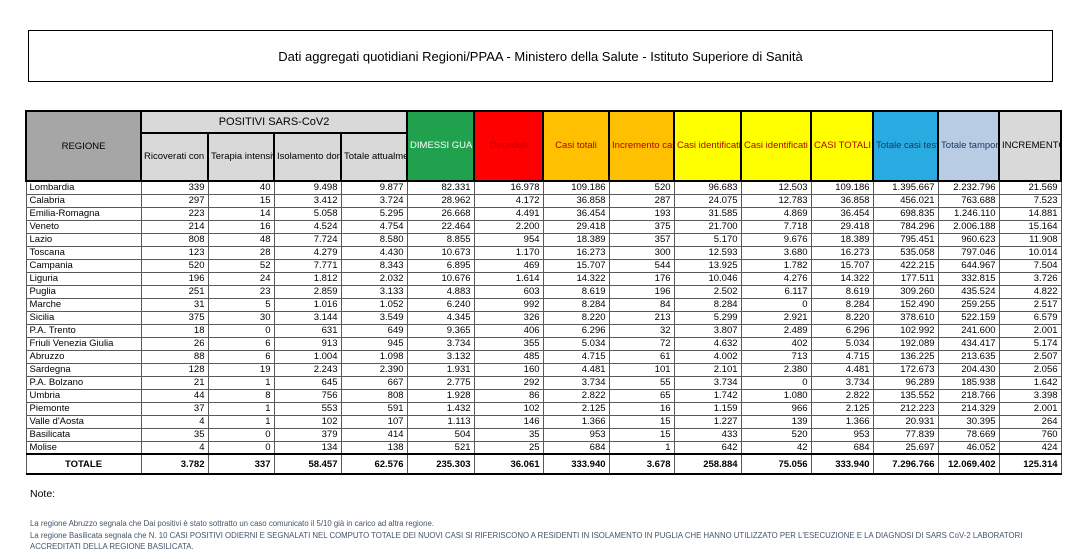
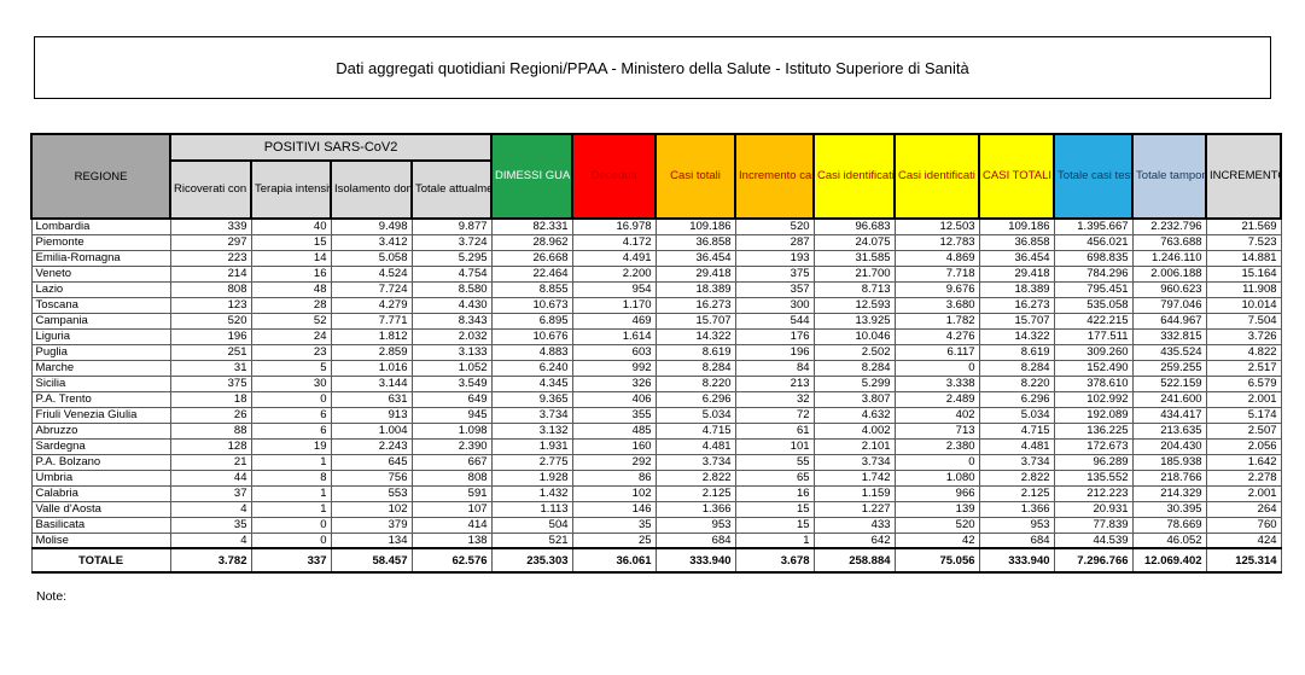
  Dati aggregati quotidiani Regioni/PPAA - Ministero della Salute - Istituto Superiore di Sanità
  Lombardia	339	40	9.498	9.877	82.331	16.978	109.186	520	96.683	12.503	109.186	1.395.667	2.232.796	21.569
- Calabria	297	15	3.412	3.724	28.962	4.172	36.858	287	24.075	12.783	36.858	456.021	763.688	7.523
+ Piemonte	297	15	3.412	3.724	28.962	4.172	36.858	287	24.075	12.783	36.858	456.021	763.688	7.523
  Emilia-Romagna	223	14	5.058	5.295	26.668	4.491	36.454	193	31.585	4.869	36.454	698.835	1.246.110	14.881
  Veneto	214	16	4.524	4.754	22.464	2.200	29.418	375	21.700	7.718	29.418	784.296	2.006.188	15.164
- Lazio	808	48	7.724	8.580	8.855	954	18.389	357	5.170	9.676	18.389	795.451	960.623	11.908
+ Lazio	808	48	7.724	8.580	8.855	954	18.389	357	8.713	9.676	18.389	795.451	960.623	11.908
  Toscana	123	28	4.279	4.430	10.673	1.170	16.273	300	12.593	3.680	16.273	535.058	797.046	10.014
  Campania	520	52	7.771	8.343	6.895	469	15.707	544	13.925	1.782	15.707	422.215	644.967	7.504
  Liguria	196	24	1.812	2.032	10.676	1.614	14.322	176	10.046	4.276	14.322	177.511	332.815	3.726
  Puglia	251	23	2.859	3.133	4.883	603	8.619	196	2.502	6.117	8.619	309.260	435.524	4.822
  Marche	31	5	1.016	1.052	6.240	992	8.284	84	8.284	0	8.284	152.490	259.255	2.517
- Sicilia	375	30	3.144	3.549	4.345	326	8.220	213	5.299	2.921	8.220	378.610	522.159	6.579
+ Sicilia	375	30	3.144	3.549	4.345	326	8.220	213	5.299	3.338	8.220	378.610	522.159	6.579
  P.A. Trento	18	0	631	649	9.365	406	6.296	32	3.807	2.489	6.296	102.992	241.600	2.001
  Friuli Venezia Giulia	26	6	913	945	3.734	355	5.034	72	4.632	402	5.034	192.089	434.417	5.174
  Abruzzo	88	6	1.004	1.098	3.132	485	4.715	61	4.002	713	4.715	136.225	213.635	2.507
  Sardegna	128	19	2.243	2.390	1.931	160	4.481	101	2.101	2.380	4.481	172.673	204.430	2.056
  P.A. Bolzano	21	1	645	667	2.775	292	3.734	55	3.734	0	3.734	96.289	185.938	1.642
- Umbria	44	8	756	808	1.928	86	2.822	65	1.742	1.080	2.822	135.552	218.766	3.398
+ Umbria	44	8	756	808	1.928	86	2.822	65	1.742	1.080	2.822	135.552	218.766	2.278
- Piemonte	37	1	553	591	1.432	102	2.125	16	1.159	966	2.125	212.223	214.329	2.001
+ Calabria	37	1	553	591	1.432	102	2.125	16	1.159	966	2.125	212.223	214.329	2.001
  Valle d'Aosta	4	1	102	107	1.113	146	1.366	15	1.227	139	1.366	20.931	30.395	264
  Basilicata	35	0	379	414	504	35	953	15	433	520	953	77.839	78.669	760
- Molise	4	0	134	138	521	25	684	1	642	42	684	25.697	46.052	424
+ Molise	4	0	134	138	521	25	684	1	642	42	684	44.539	46.052	424
  TOTALE	3.782	337	58.457	62.576	235.303	36.061	333.940	3.678	258.884	75.056	333.940	7.296.766	12.069.402	125.314
  Note:
- La regione Abruzzo segnala che Dai positivi è stato sottratto un caso comunicato il 5/10 già in carico ad altra regione.
- La regione Basilicata segnala che N. 10 CASI POSITIVI ODIERNI E SEGNALATI NEL COMPUTO TOTALE DEI NUOVI CASI SI RIFERISCONO A RESIDENTI IN ISOLAMENTO IN PUGLIA CHE HANNO UTILIZZATO PER L'ESECUZIONE E LA DIAGNOSI DI SARS CoV-2 LABORATORI ACCREDITATI DELLA REGIONE BASILICATA.
